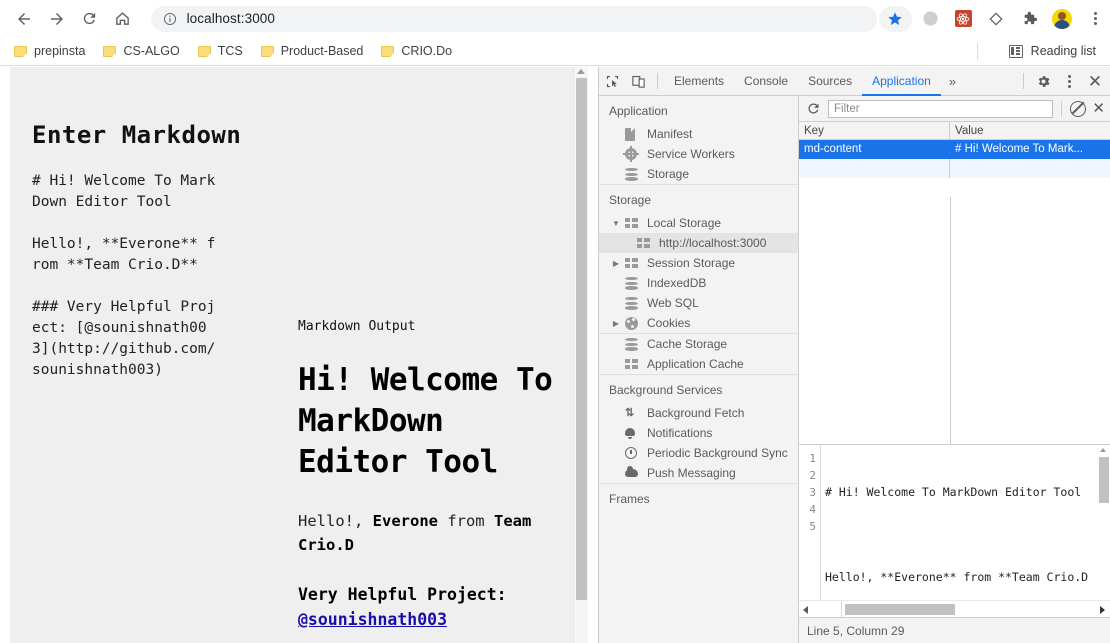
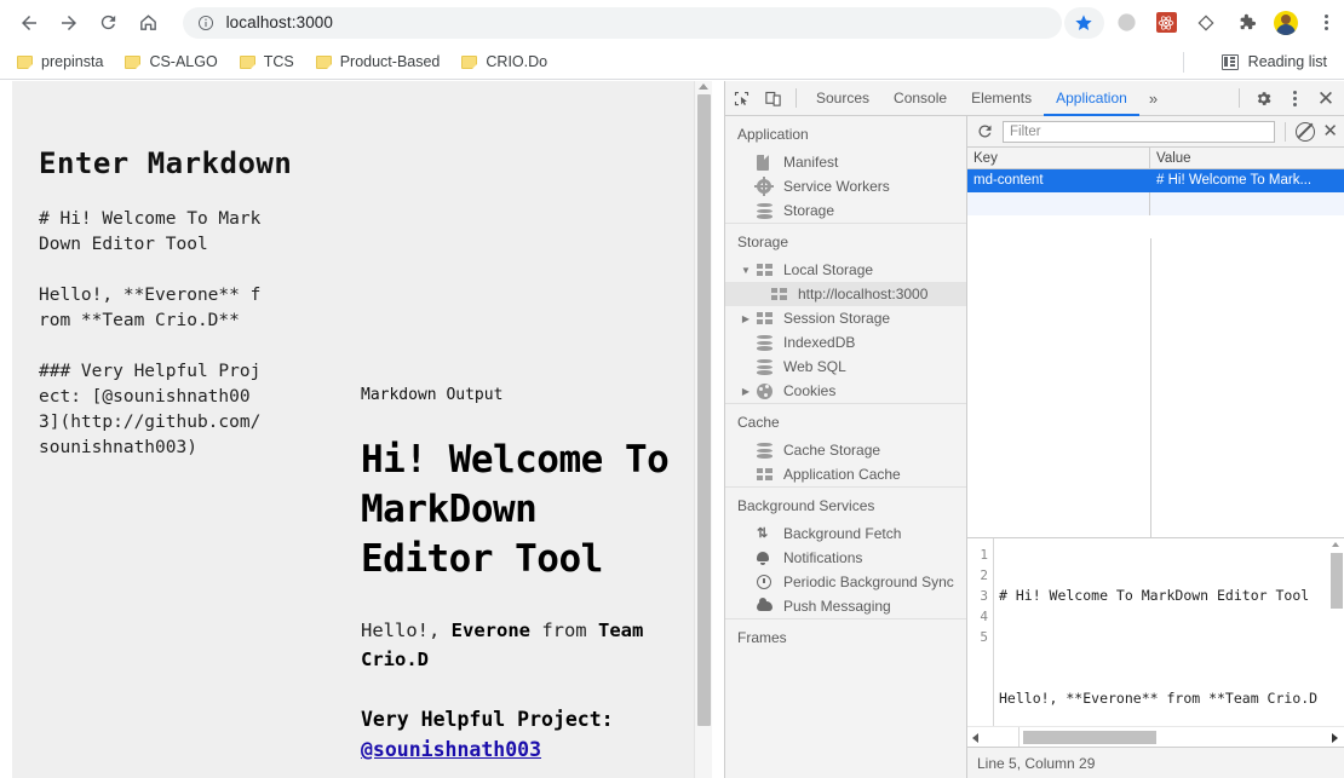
  localhost:3000
  prepinsta
  CS-ALGO
  TCS
  Product-Based
  CRIO.Do
  Reading list
  Enter Markdown
  Markdown Output
  Hi! Welcome To MarkDown Editor Tool
  Hello!, Everone from Team Crio.D
  Very Helpful Project:
  @sounishnath003
- Elements
+ Sources
  Console
- Sources
+ Elements
  Application
  »
  ✕
  Application
  Manifest
  Service Workers
  Storage
  Storage
  ▼
  Local Storage
  http://localhost:3000
  ▶
  Session Storage
  IndexedDB
  Web SQL
  ▶
  Cookies
+ Cache
  Cache Storage
  Application Cache
  Background Services
  ⇅
  Background Fetch
  Notifications
  Periodic Background Sync
  Push Messaging
  Frames
  Filter
  ✕
  Key
  Value
  md-content
  # Hi! Welcome To Mark...
  1
  2
  3
  4
  5
  # Hi! Welcome To MarkDown Editor Tool
  Hello!, **Everone** from **Team Crio.D
  Line 5, Column 29
